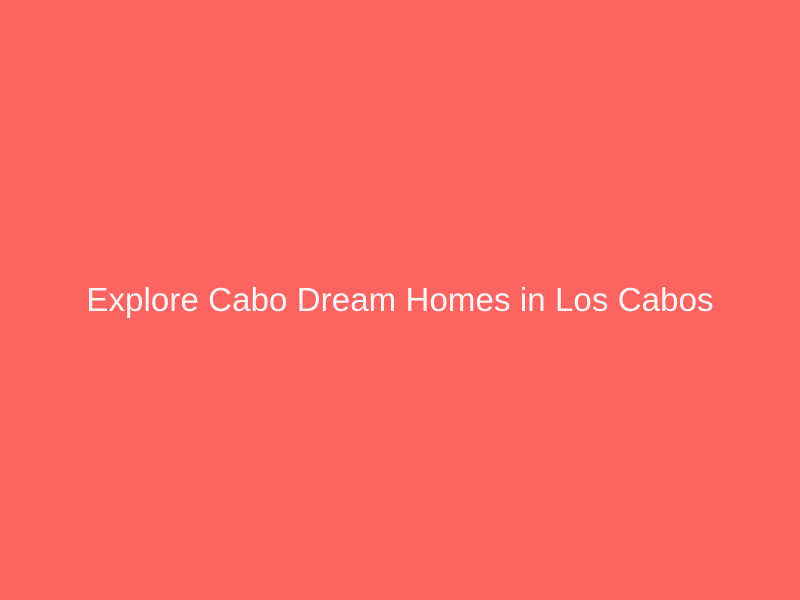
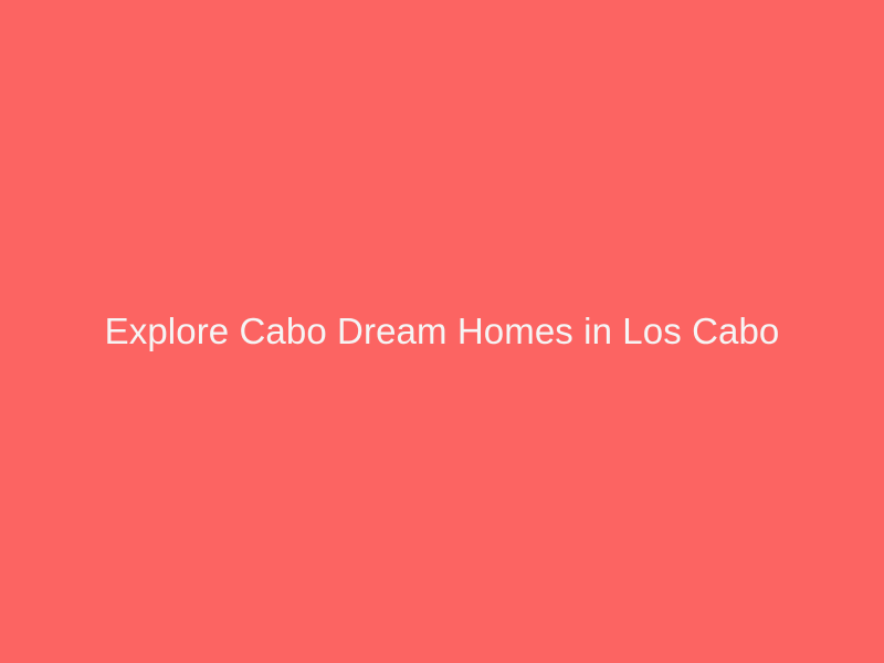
- Explore Cabo Dream Homes in Los Cabos
+ Explore Cabo Dream Homes in Los Cabo
